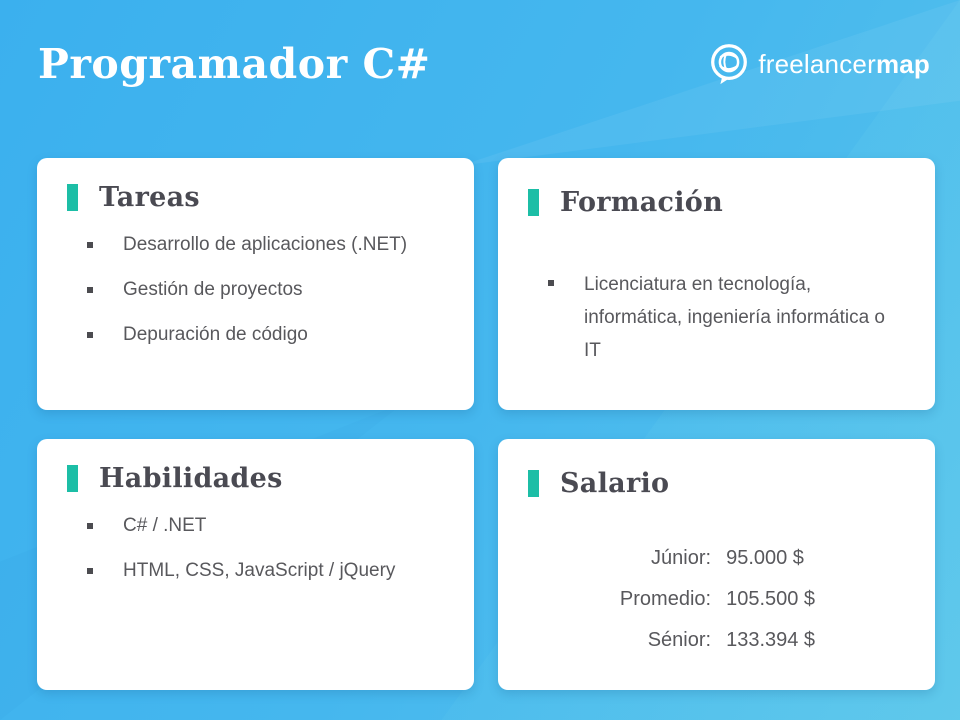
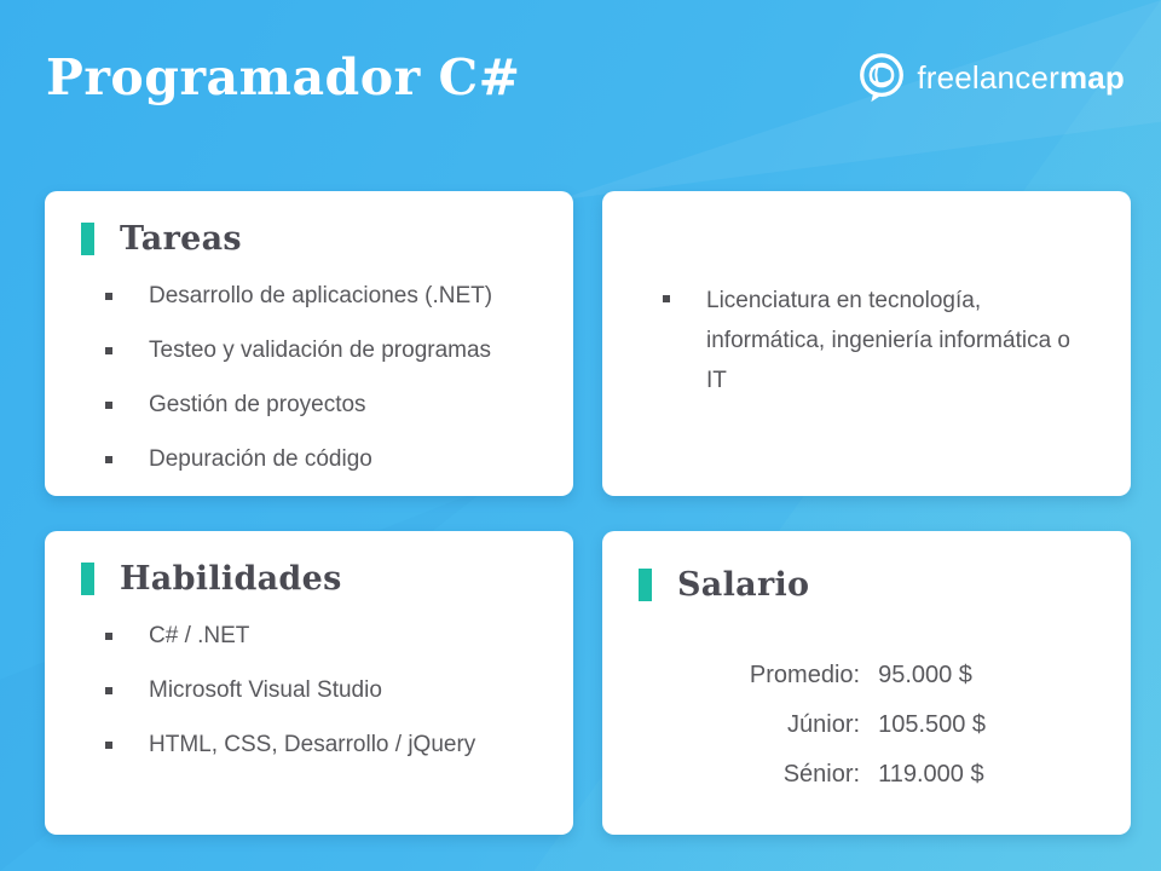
  Programador C#
  freelancermap
  Tareas
  Desarrollo de aplicaciones (.NET)
+ Testeo y validación de programas
  Gestión de proyectos
  Depuración de código
- Formación
  Licenciatura en tecnología, informática, ingeniería informática o IT
  Habilidades
  C# / .NET
+ Microsoft Visual Studio
- HTML, CSS, JavaScript / jQuery
+ HTML, CSS, Desarrollo / jQuery
  Salario
- Júnior:
+ Promedio:
  95.000 $
- Promedio:
+ Júnior:
  105.500 $
  Sénior:
- 133.394 $
+ 119.000 $
